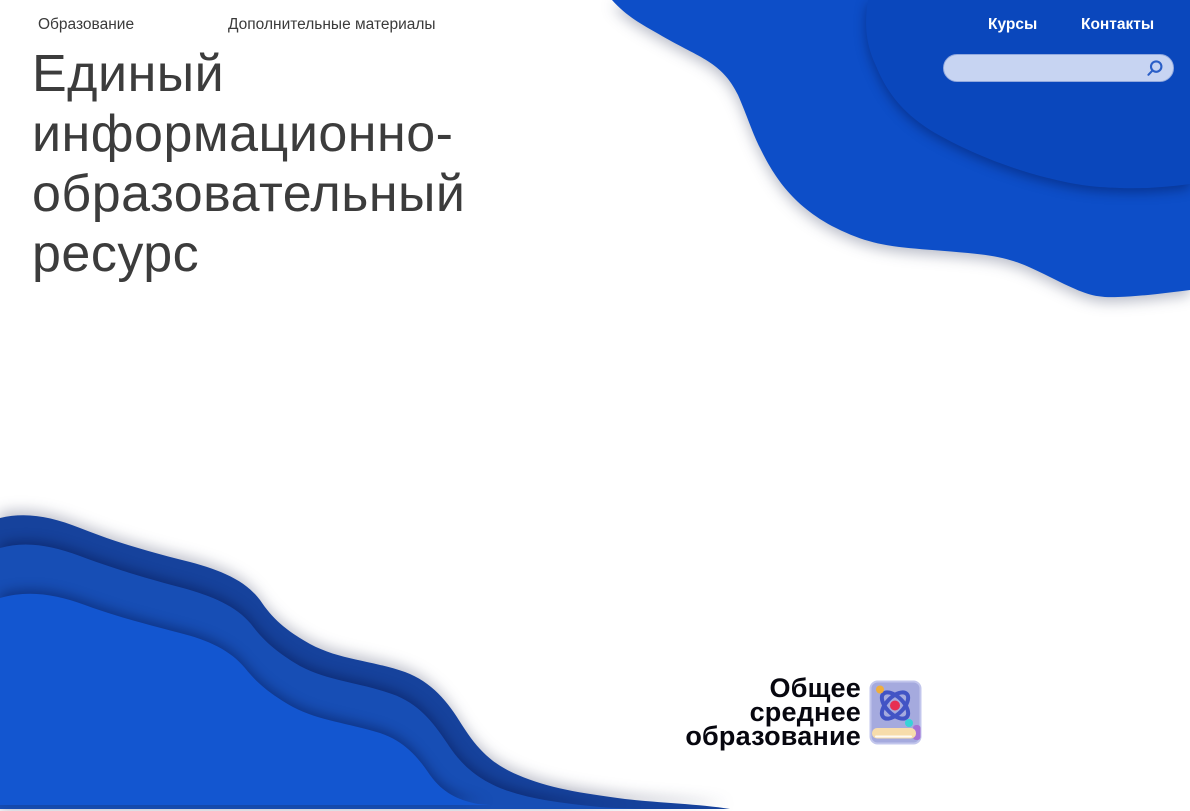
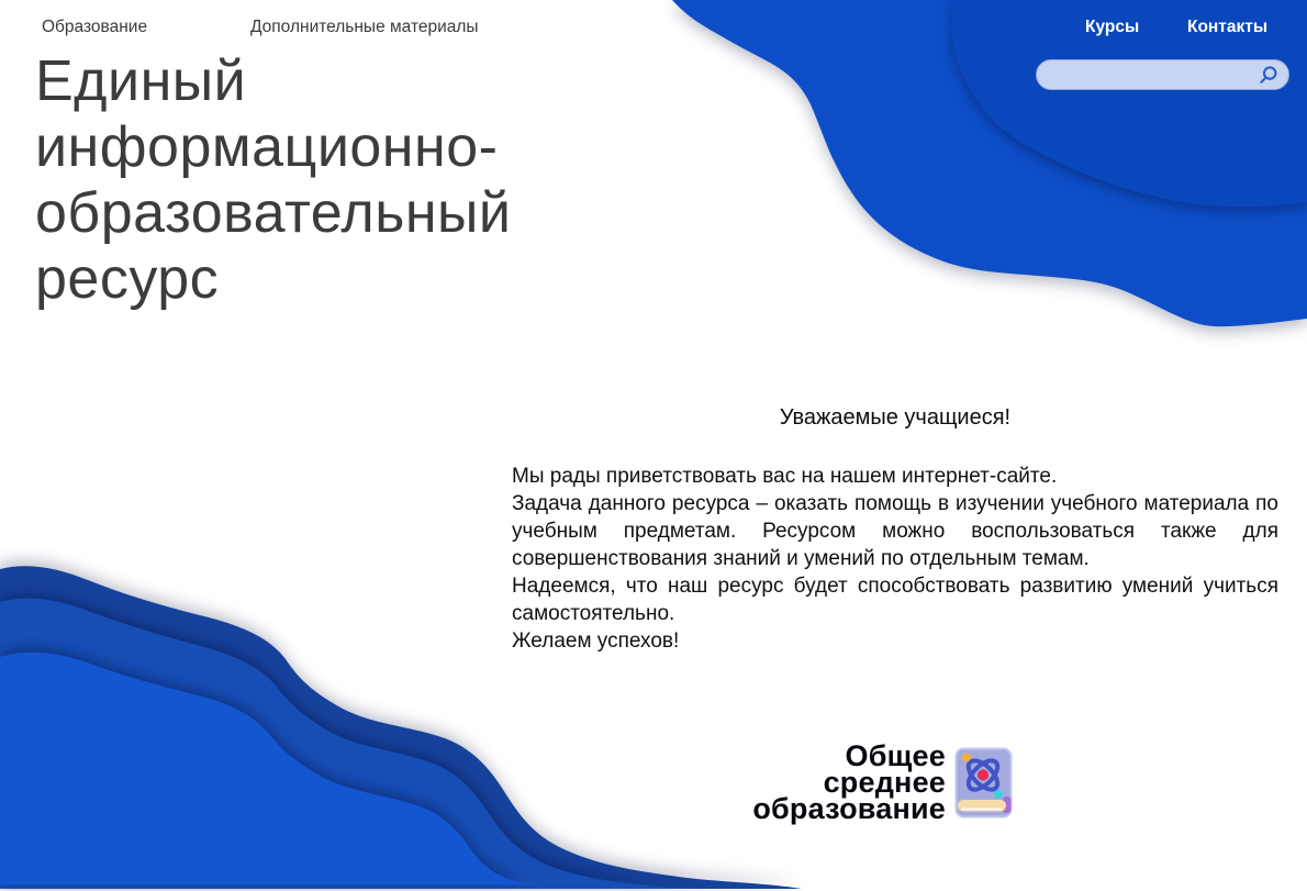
  Образование
  Дополнительные материалы
  Курсы
  Контакты
  Единый
  информационно-
  образовательный
  ресурс
+ Уважаемые учащиеся!
+ Мы рады приветствовать вас на нашем интернет-сайте.
+ Задача данного ресурса – оказать помощь в изучении учебного материала по учебным предметам. Ресурсом можно воспользоваться также для совершенствования знаний и умений по отдельным темам.
+ Надеемся, что наш ресурс будет способствовать развитию умений учиться самостоятельно.
+ Желаем успехов!
  Общее
  среднее
  образование
